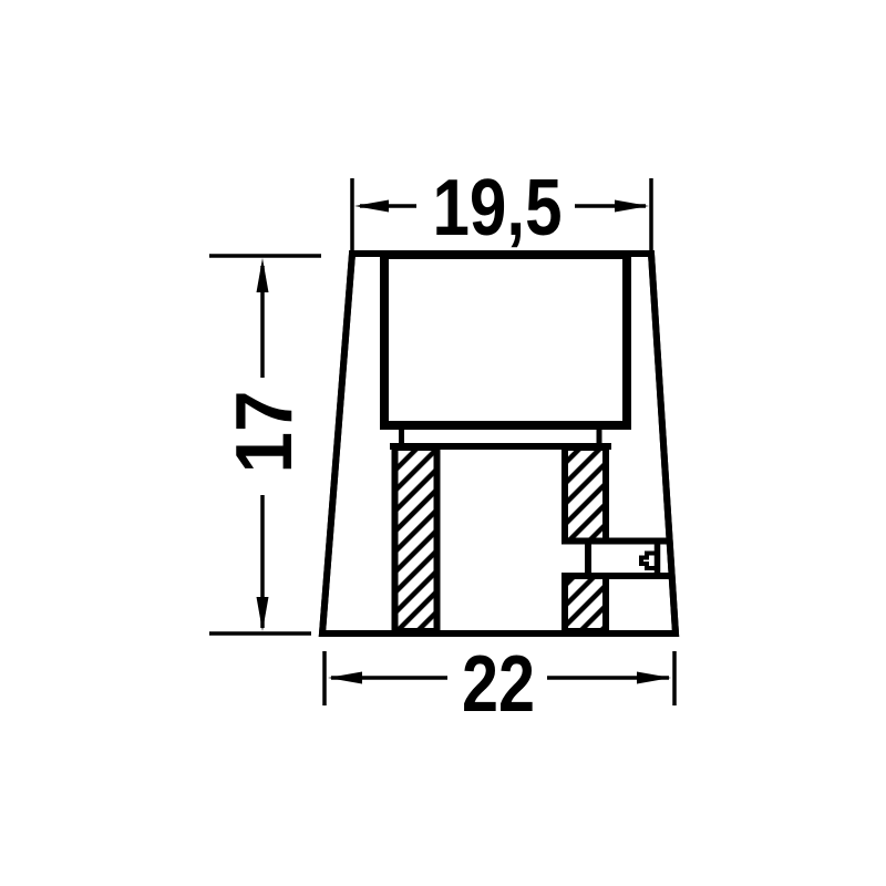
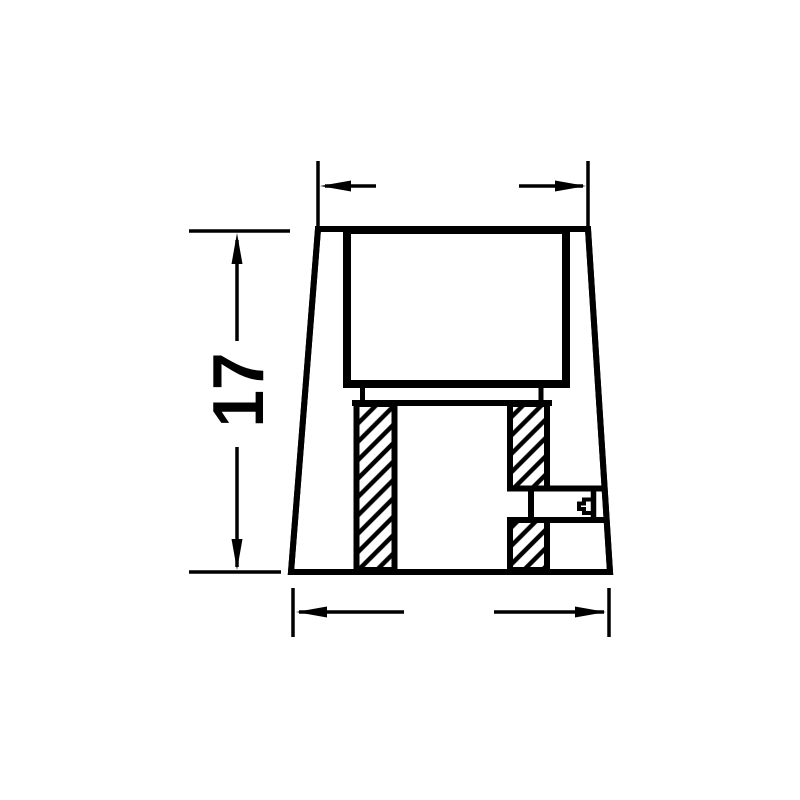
- 19,5
- 22
